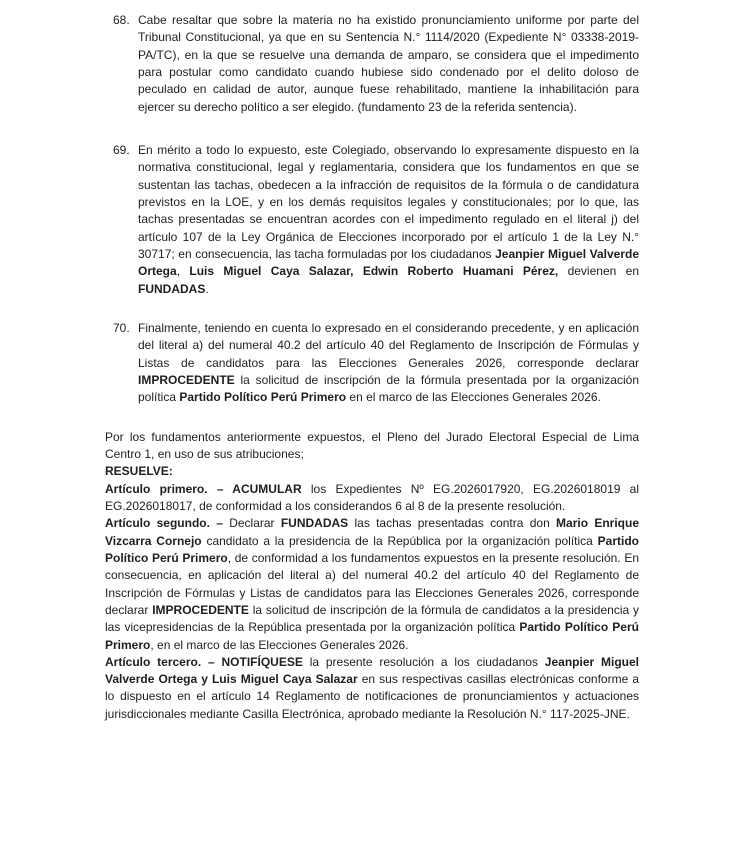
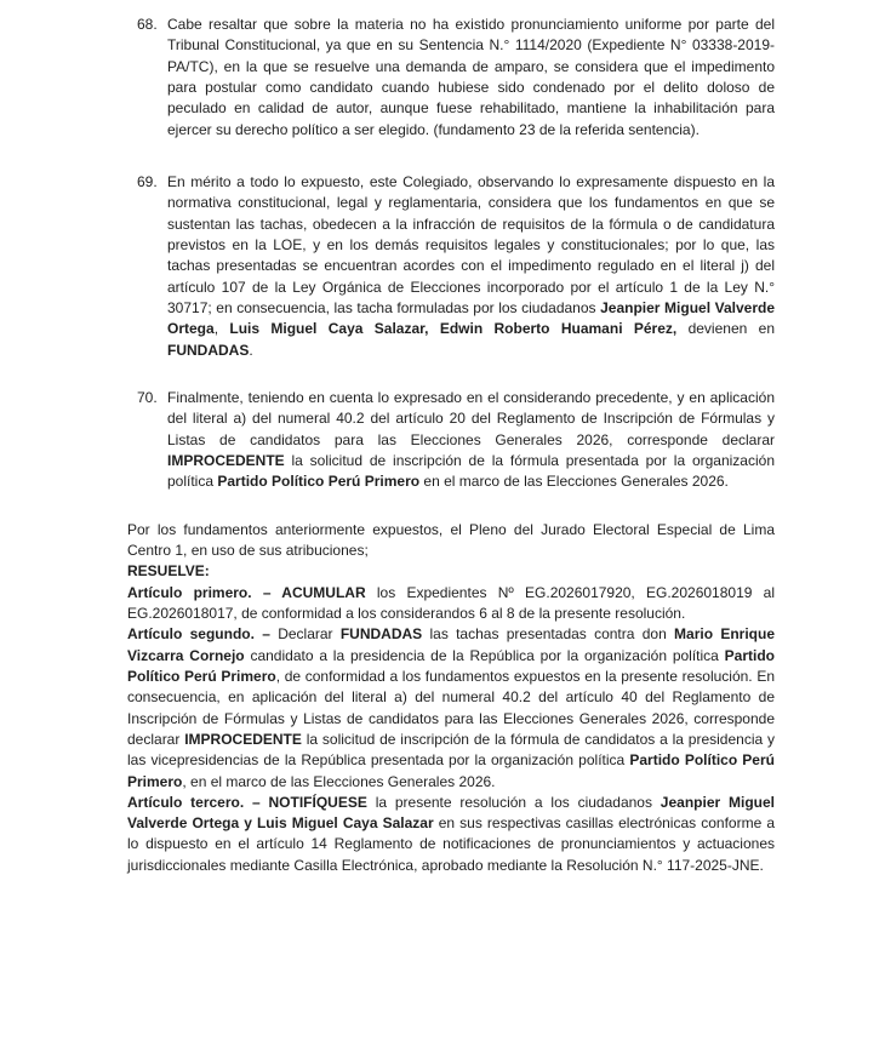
  68.
  Cabe resaltar que sobre la materia no ha existido pronunciamiento uniforme por parte del Tribunal Constitucional, ya que en su Sentencia N.° 1114/2020 (Expediente N° 03338-2019-PA/TC), en la que se resuelve una demanda de amparo, se considera que el impedimento para postular como candidato cuando hubiese sido condenado por el delito doloso de peculado en calidad de autor, aunque fuese rehabilitado, mantiene la inhabilitación para ejercer su derecho político a ser elegido. (fundamento 23 de la referida sentencia).
  69.
  En mérito a todo lo expuesto, este Colegiado, observando lo expresamente dispuesto en la normativa constitucional, legal y reglamentaria, considera que los fundamentos en que se sustentan las tachas, obedecen a la infracción de requisitos de la fórmula o de candidatura previstos en la LOE, y en los demás requisitos legales y constitucionales; por lo que, las tachas presentadas se encuentran acordes con el impedimento regulado en el literal j) del artículo 107 de la Ley Orgánica de Elecciones incorporado por el artículo 1 de la Ley N.° 30717; en consecuencia, las tacha formuladas por los ciudadanos Jeanpier Miguel Valverde Ortega, Luis Miguel Caya Salazar, Edwin Roberto Huamani Pérez, devienen en FUNDADAS.
  70.
- Finalmente, teniendo en cuenta lo expresado en el considerando precedente, y en aplicación del literal a) del numeral 40.2 del artículo 40 del Reglamento de Inscripción de Fórmulas y Listas de candidatos para las Elecciones Generales 2026, corresponde declarar IMPROCEDENTE la solicitud de inscripción de la fórmula presentada por la organización política Partido Político Perú Primero en el marco de las Elecciones Generales 2026.
+ Finalmente, teniendo en cuenta lo expresado en el considerando precedente, y en aplicación del literal a) del numeral 40.2 del artículo 20 del Reglamento de Inscripción de Fórmulas y Listas de candidatos para las Elecciones Generales 2026, corresponde declarar IMPROCEDENTE la solicitud de inscripción de la fórmula presentada por la organización política Partido Político Perú Primero en el marco de las Elecciones Generales 2026.
  Por los fundamentos anteriormente expuestos, el Pleno del Jurado Electoral Especial de Lima Centro 1, en uso de sus atribuciones;
  RESUELVE:
  Artículo primero. – ACUMULAR los Expedientes Nº EG.2026017920, EG.2026018019 al EG.2026018017, de conformidad a los considerandos 6 al 8 de la presente resolución.
  Artículo segundo. – Declarar FUNDADAS las tachas presentadas contra don Mario Enrique Vizcarra Cornejo candidato a la presidencia de la República por la organización política Partido Político Perú Primero, de conformidad a los fundamentos expuestos en la presente resolución. En consecuencia, en aplicación del literal a) del numeral 40.2 del artículo 40 del Reglamento de Inscripción de Fórmulas y Listas de candidatos para las Elecciones Generales 2026, corresponde declarar IMPROCEDENTE la solicitud de inscripción de la fórmula de candidatos a la presidencia y las vicepresidencias de la República presentada por la organización política Partido Político Perú Primero, en el marco de las Elecciones Generales 2026.
  Artículo tercero. – NOTIFÍQUESE la presente resolución a los ciudadanos Jeanpier Miguel Valverde Ortega y Luis Miguel Caya Salazar en sus respectivas casillas electrónicas conforme a lo dispuesto en el artículo 14 Reglamento de notificaciones de pronunciamientos y actuaciones jurisdiccionales mediante Casilla Electrónica, aprobado mediante la Resolución N.° 117-2025-JNE.
